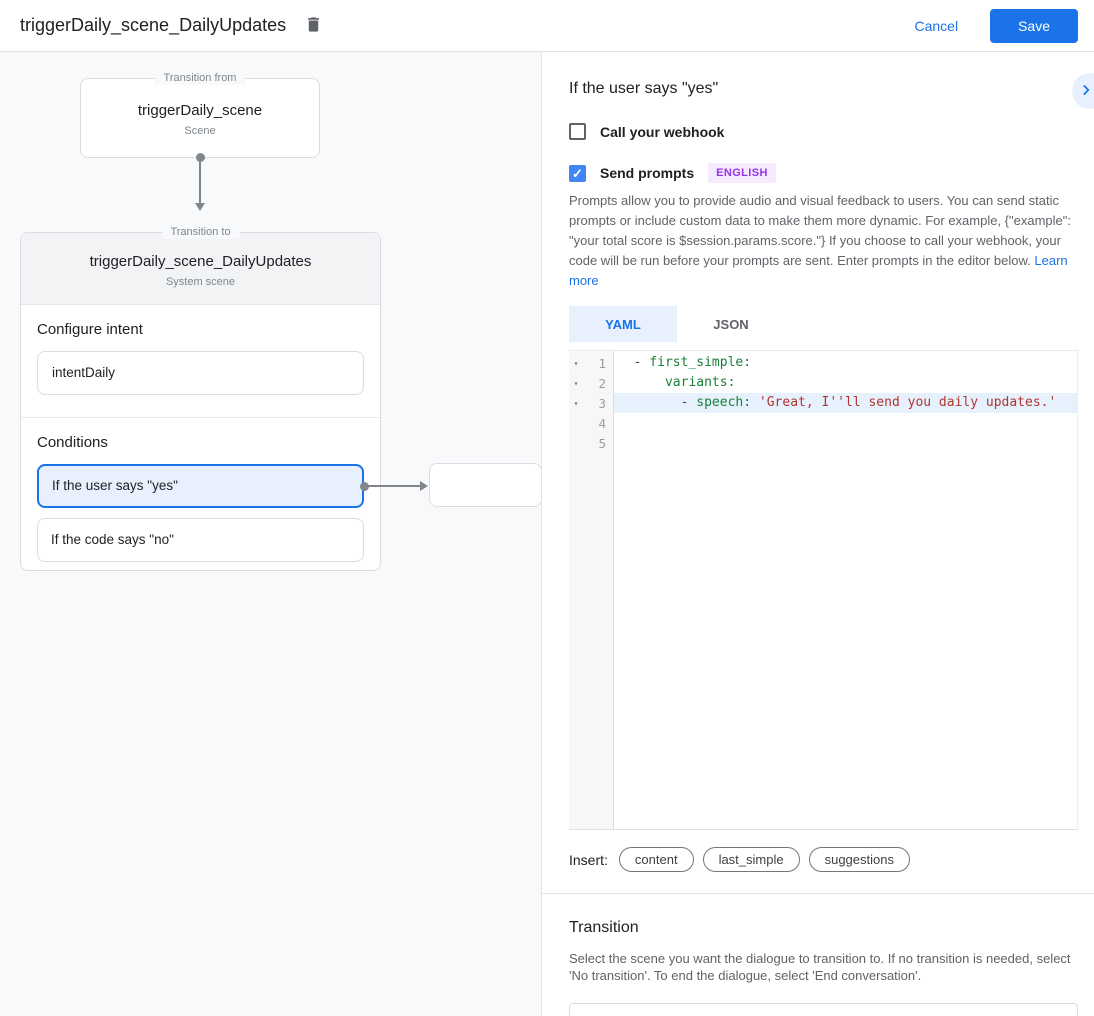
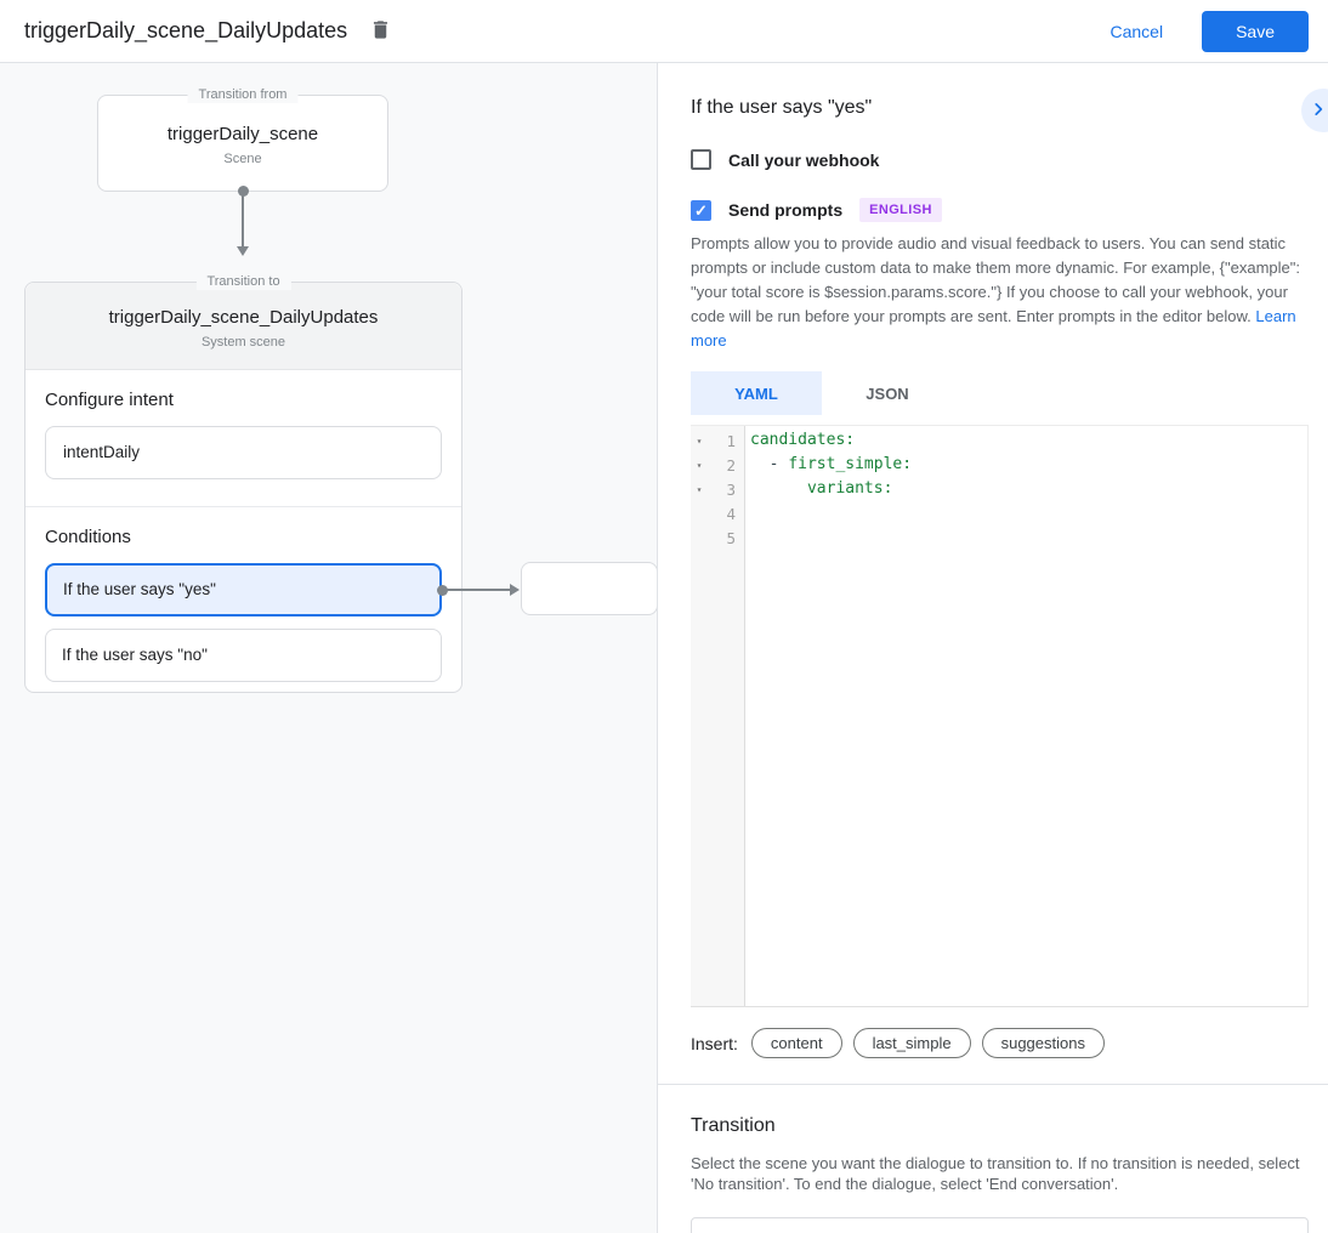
  triggerDaily_scene_DailyUpdates
  Cancel
  Save
  Transition from
  triggerDaily_scene
  Scene
  Transition to
  triggerDaily_scene_DailyUpdates
  System scene
  Configure intent
  intentDaily
  Conditions
  If the user says "yes"
- If the code says "no"
+ If the user says "no"
  If the user says "yes"
  Call your webhook
  ✓
  Send prompts
  ENGLISH
  Prompts allow you to provide audio and visual feedback to users. You can send static prompts or include custom data to make them more dynamic. For example, {"example": "your total score is $session.params.score."} If you choose to call your webhook, your code will be run before your prompts are sent. Enter prompts in the editor below. Learn more
  YAML
  JSON
  ▾
  1
  ▾
  2
  ▾
  3
  4
  5
+ candidates:
  - first_simple:
  variants:
- - speech: 'Great, I''ll send you daily updates.'
  Insert:
  content
  last_simple
  suggestions
  Transition
  Select the scene you want the dialogue to transition to. If no transition is needed, select 'No transition'. To end the dialogue, select 'End conversation'.
